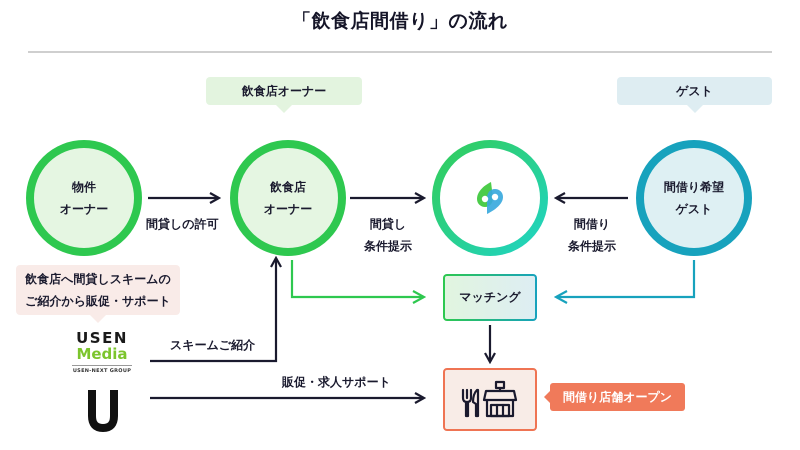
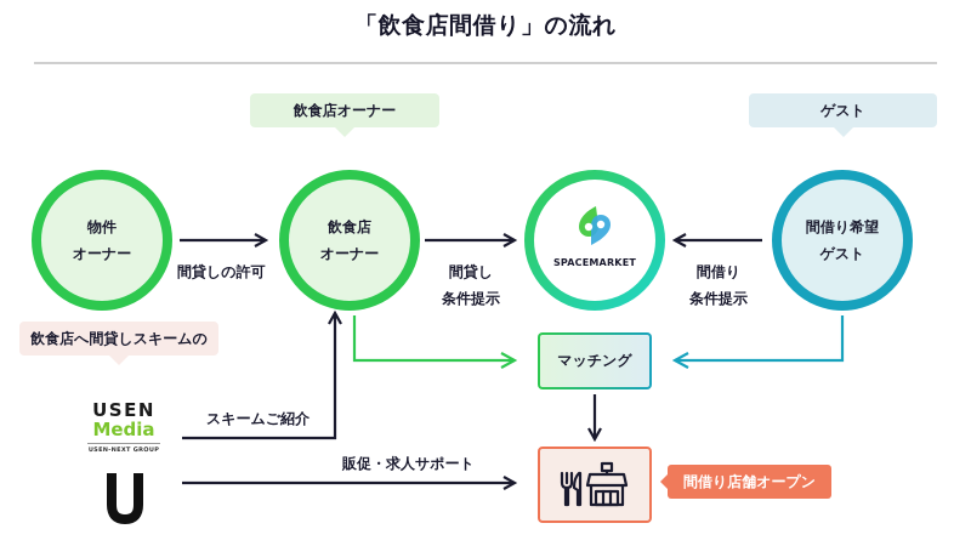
  「飲食店間借り」の流れ
  物件
  オーナー
  飲食店
  オーナー
+ SPACEMARKET
  間借り希望
  ゲスト
  飲食店オーナー
  ゲスト
  飲食店へ間貸しスキームの
- ご紹介から販促・サポート
  間貸しの許可
  間貸し
  条件提示
  間借り
  条件提示
  スキームご紹介
  販促・求人サポート
  マッチング
  間借り店舗オープン
  USEN
  Media
